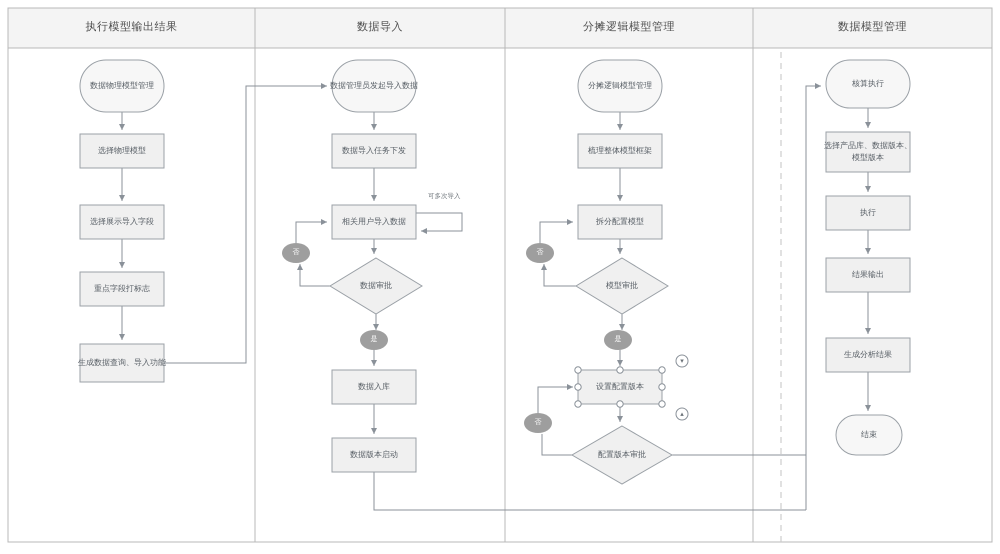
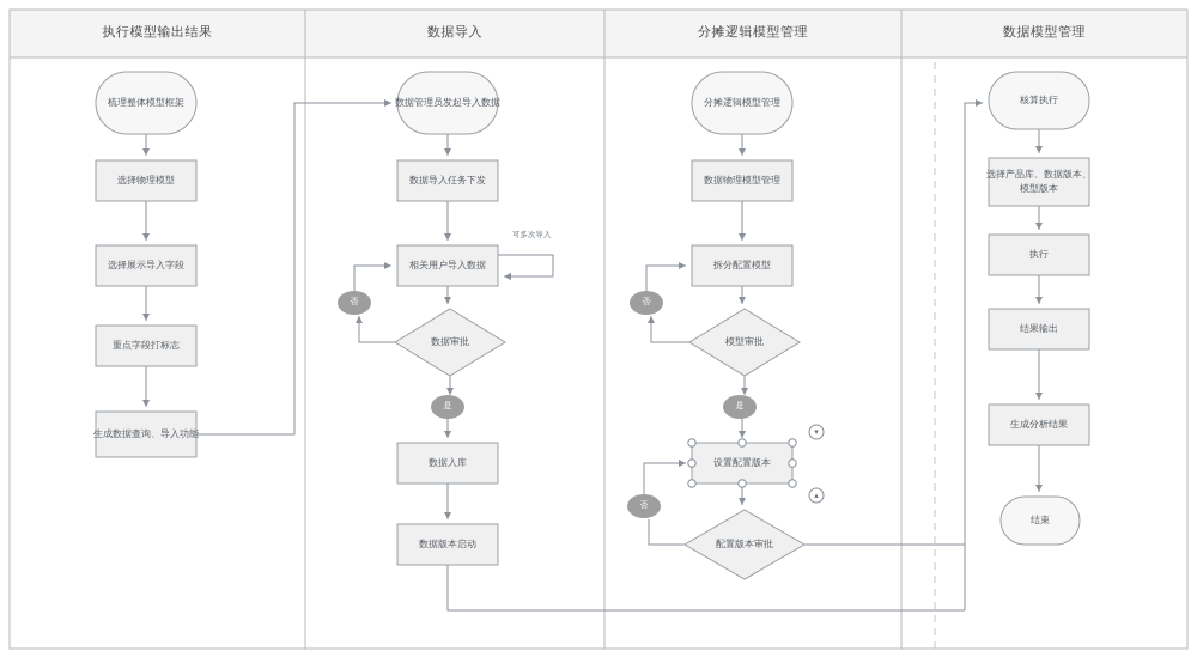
  执行模型输出结果
  数据导入
  分摊逻辑模型管理
  数据模型管理
- 数据物理模型管理
+ 梳理整体模型框架
  选择物理模型
  选择展示导入字段
  重点字段打标志
  生成数据查询、导入功能
  数据管理员发起导入数据
  数据导入任务下发
  相关用户导入数据
  数据审批
  数据入库
  数据版本启动
  分摊逻辑模型管理
- 梳理整体模型框架
+ 数据物理模型管理
  拆分配置模型
  模型审批
  设置配置版本
  配置版本审批
  核算执行
  选择产品库、数据版本、模型版本
  执行
  结果输出
  生成分析结果
  结束
  否
  是
  否
  是
  否
  可多次导入
  ▾
  ▴
